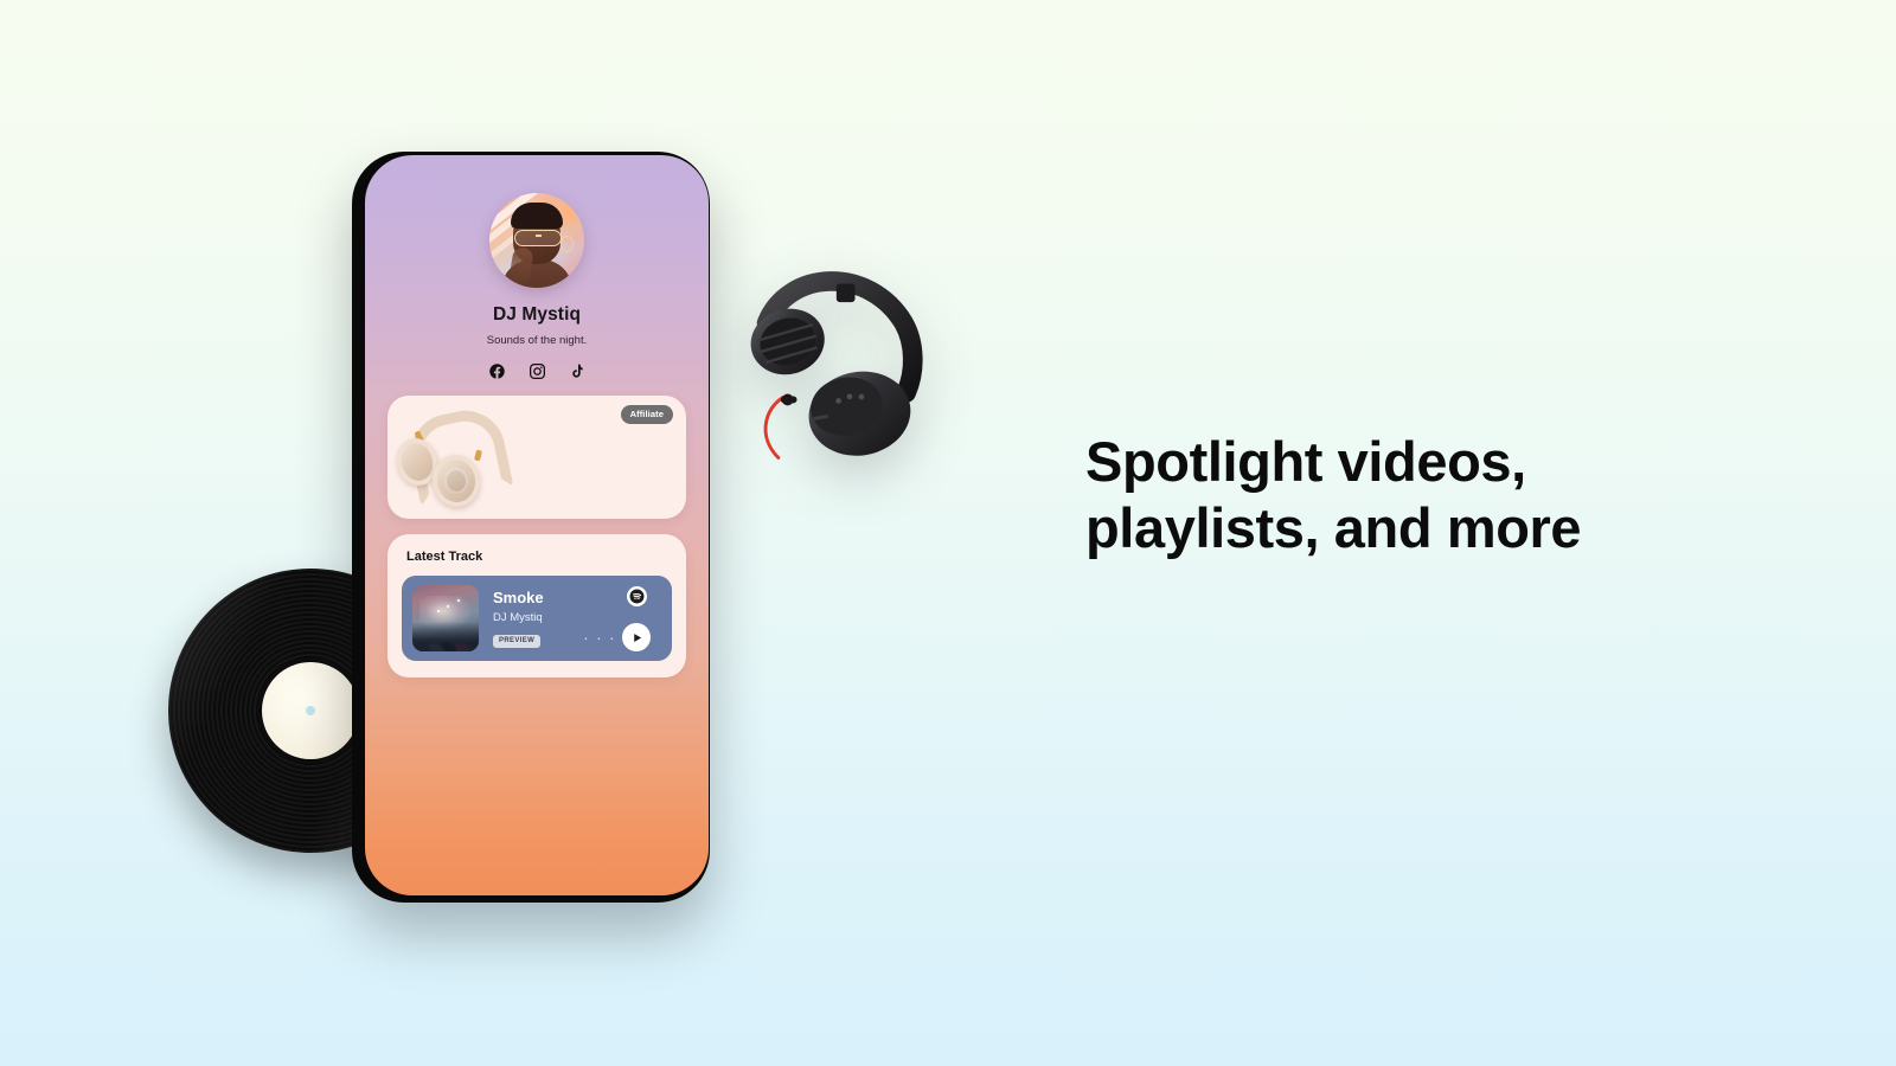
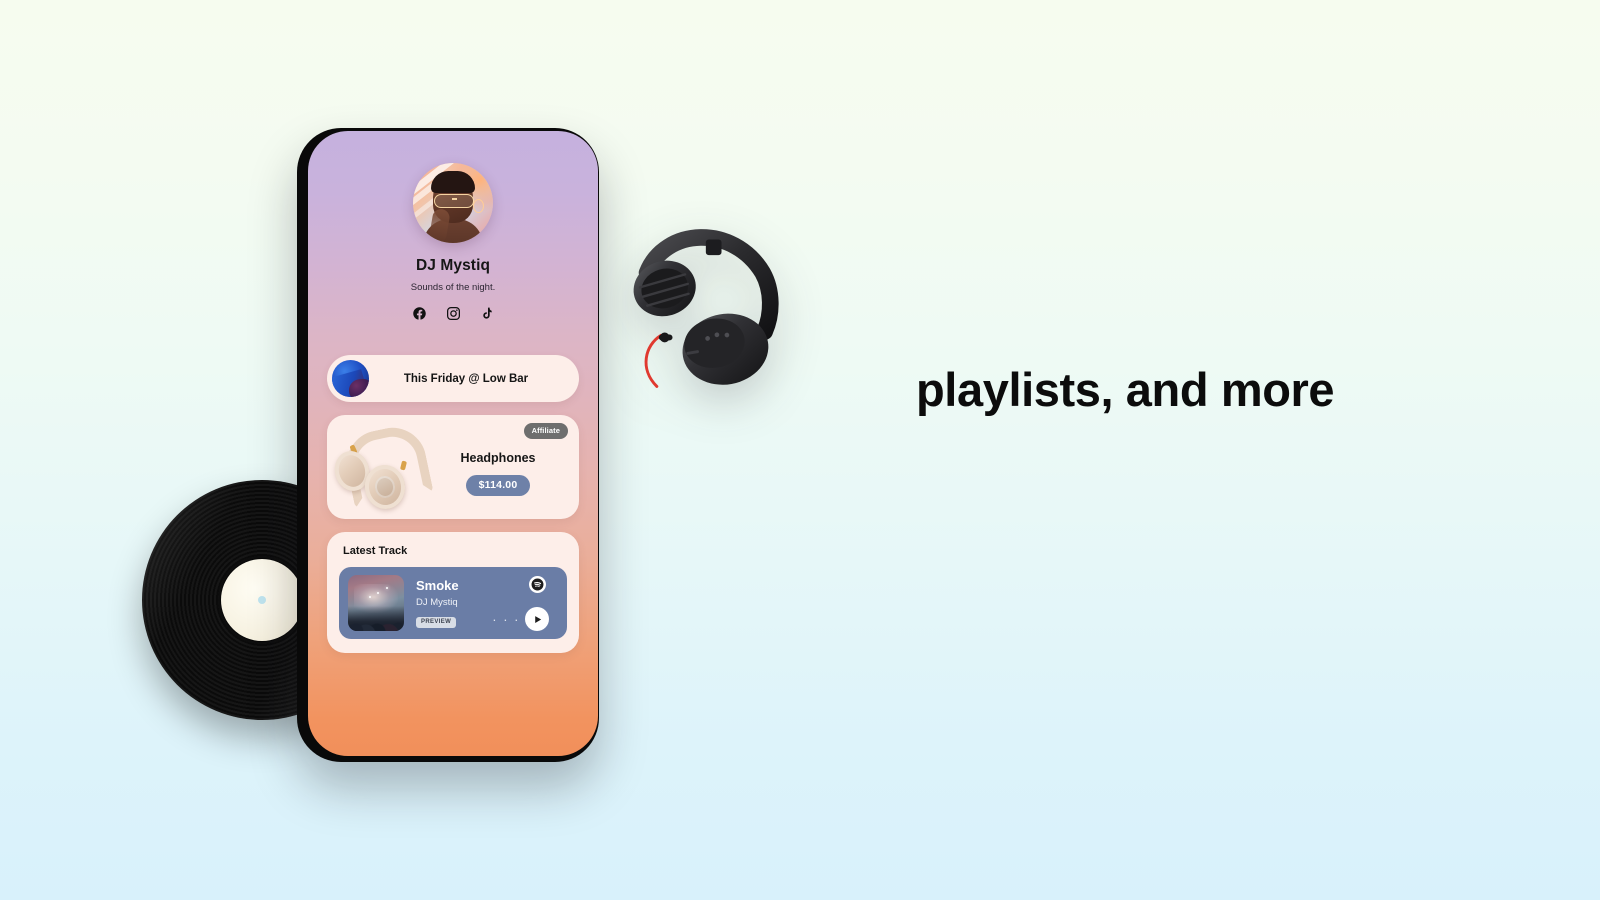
  DJ Mystiq
  Sounds of the night.
+ This Friday @ Low Bar
  Affiliate
+ Headphones
+ $114.00
  Latest Track
  Smoke
  DJ Mystiq
  · · ·
- Spotlight videos,
  playlists, and more
